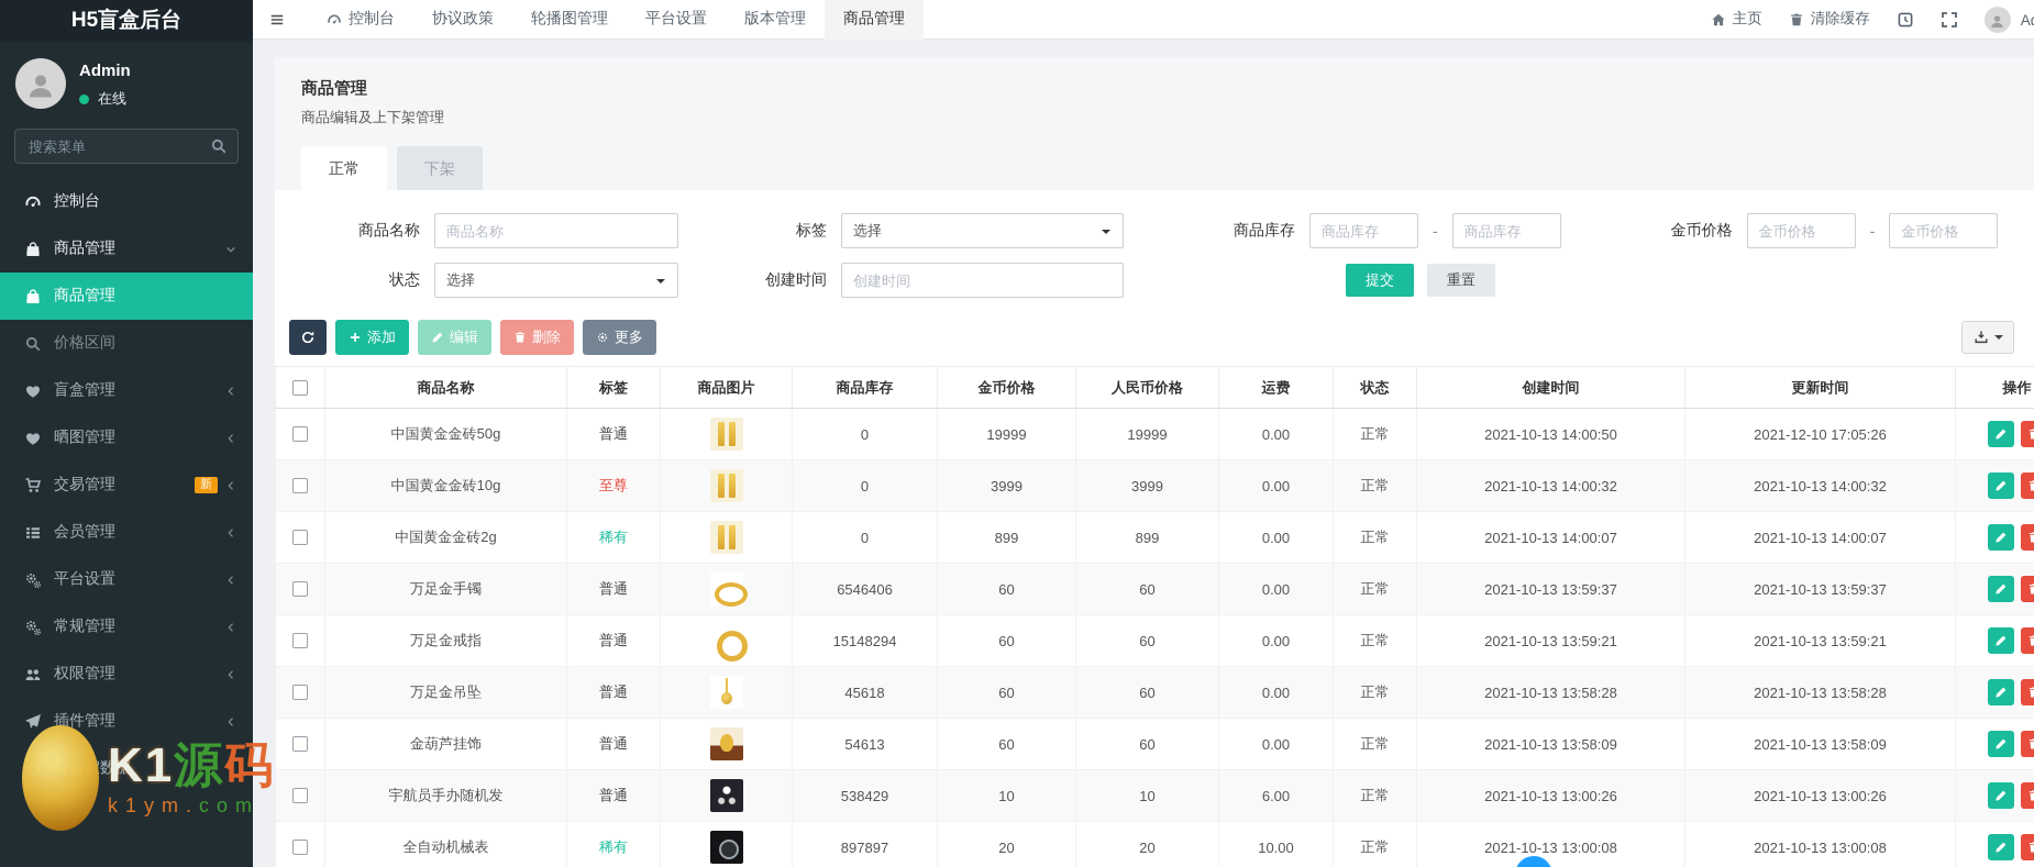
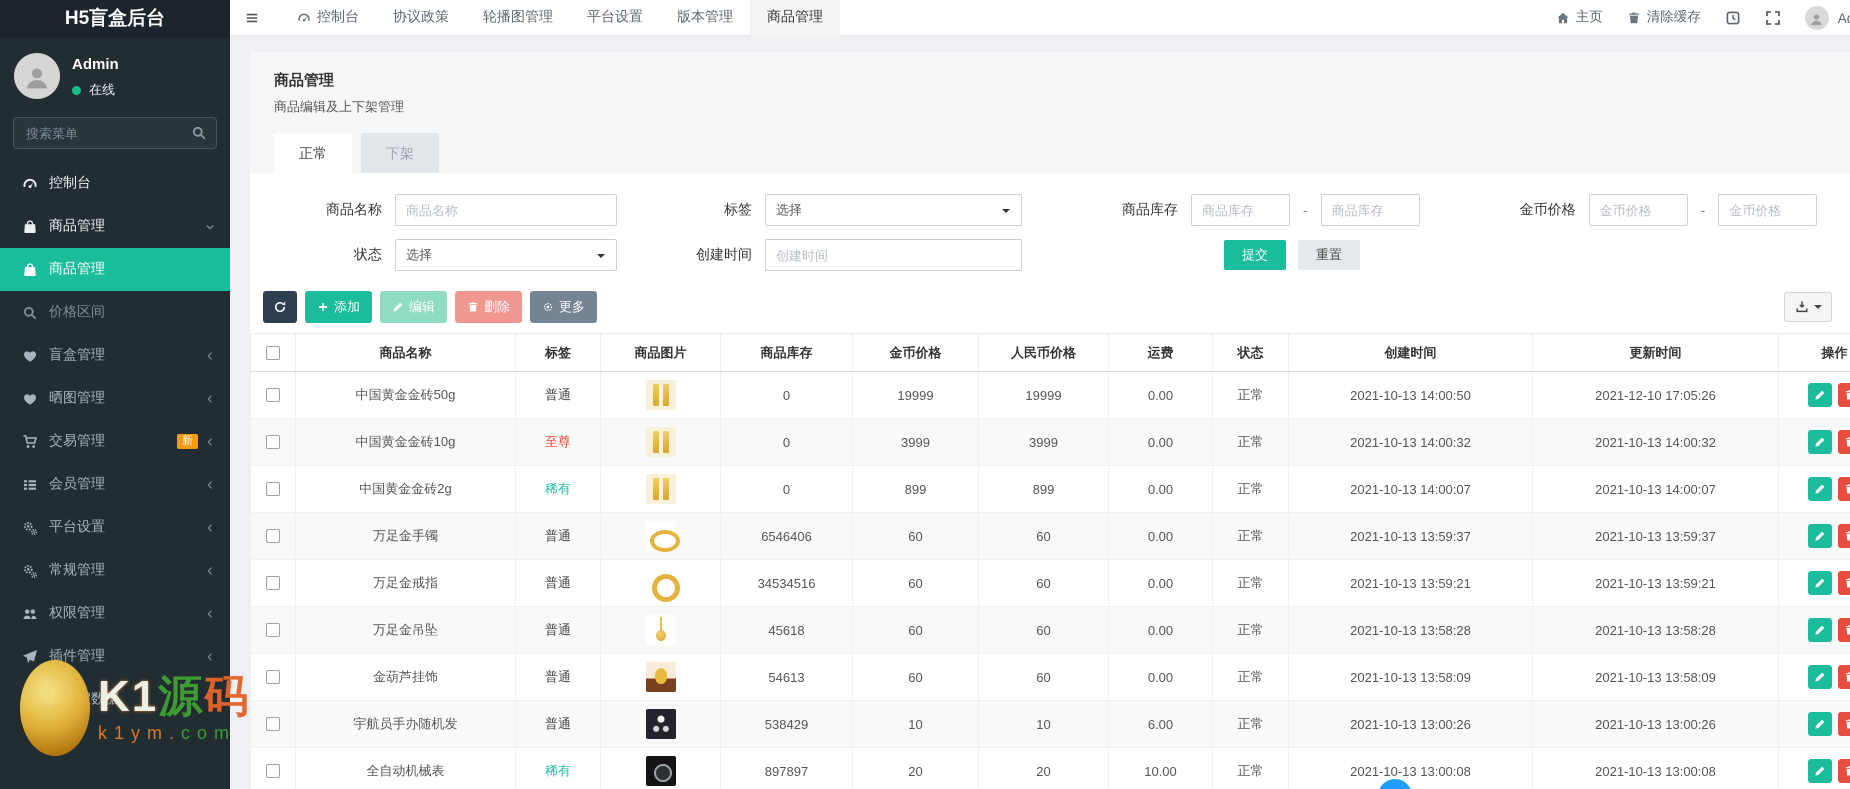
  H5盲盒后台
  Admin
  在线
  搜索菜单
  控制台
  商品管理
  商品管理
  价格区间
  盲盒管理
  晒图管理
  交易管理
  新
  会员管理
  平台设置
  常规管理
  权限管理
  插件管理
  控制台
  协议政策
  轮播图管理
  平台设置
  版本管理
  商品管理
  主页
  清除缓存
  商品管理
  商品编辑及上下架管理
  正常 下架
  商品名称
  商品名称
  标签
  选择
  商品库存
  商品库存
  -
  商品库存
  金币价格
  金币价格
  -
  金币价格
  状态
  选择
  创建时间
  创建时间
  提交
  重置
  添加
  编辑
  删除
  更多
  	商品名称	标签	商品图片	商品库存	金币价格	人民币价格	运费	状态	创建时间	更新时间	操作
  	中国黄金金砖50g	普通		0	19999	19999	0.00	正常	2021-10-13 14:00:50	2021-12-10 17:05:26
  	中国黄金金砖10g	至尊		0	3999	3999	0.00	正常	2021-10-13 14:00:32	2021-10-13 14:00:32
  	中国黄金金砖2g	稀有		0	899	899	0.00	正常	2021-10-13 14:00:07	2021-10-13 14:00:07
  	万足金手镯	普通		6546406	60	60	0.00	正常	2021-10-13 13:59:37	2021-10-13 13:59:37
- 	万足金戒指	普通		15148294	60	60	0.00	正常	2021-10-13 13:59:21	2021-10-13 13:59:21
+ 	万足金戒指	普通		34534516	60	60	0.00	正常	2021-10-13 13:59:21	2021-10-13 13:59:21
  	万足金吊坠	普通		45618	60	60	0.00	正常	2021-10-13 13:58:28	2021-10-13 13:58:28
  	金葫芦挂饰	普通		54613	60	60	0.00	正常	2021-10-13 13:58:09	2021-10-13 13:58:09
  	宇航员手办随机发	普通		538429	10	10	6.00	正常	2021-10-13 13:00:26	2021-10-13 13:00:26
  	全自动机械表	稀有		897897	20	20	10.00	正常	2021-10-13 13:00:08	2021-10-13 13:00:08
  K1源码
  k1ym.com
